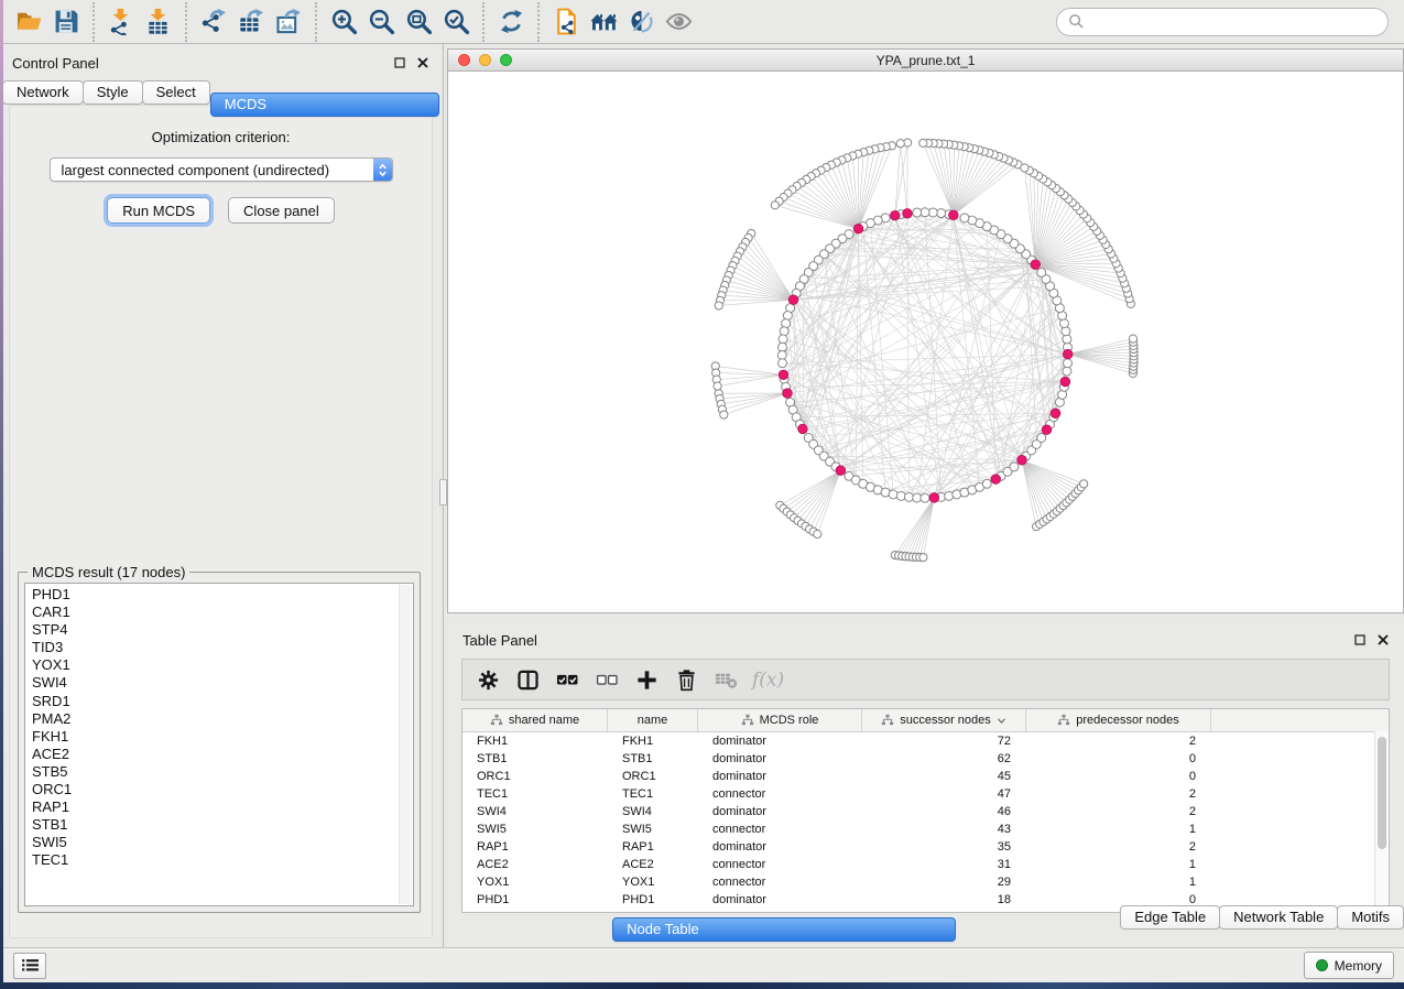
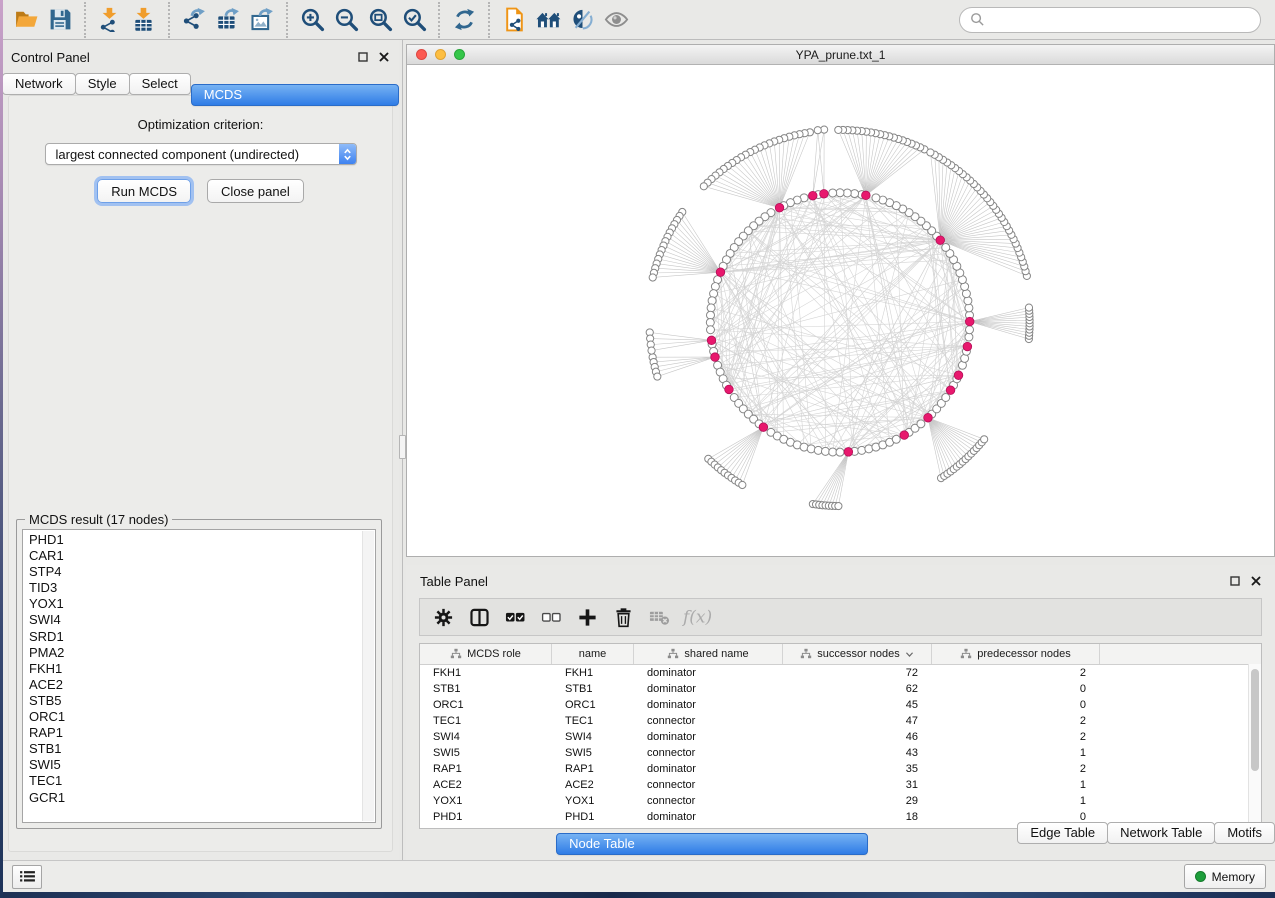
  Control Panel
  Network
  Style
  Select
  MCDS
  Optimization criterion:
  largest connected component (undirected)
  Run MCDS
  Close panel
  MCDS result (17 nodes)
  PHD1
  CAR1
  STP4
  TID3
  YOX1
  SWI4
  SRD1
  PMA2
  FKH1
  ACE2
  STB5
  ORC1
  RAP1
  STB1
  SWI5
  TEC1
+ GCR1
  YPA_prune.txt_1
  Table Panel
  f(x)
- shared name
+ MCDS role
  name
- MCDS role
+ shared name
  successor nodes
  predecessor nodes
  FKH1
  FKH1
  dominator
  72
  2
  STB1
  STB1
  dominator
  62
  0
  ORC1
  ORC1
  dominator
  45
  0
  TEC1
  TEC1
  connector
  47
  2
  SWI4
  SWI4
  dominator
  46
  2
  SWI5
  SWI5
  connector
  43
  1
  RAP1
  RAP1
  dominator
  35
  2
  ACE2
  ACE2
  connector
  31
  1
  YOX1
  YOX1
  connector
  29
  1
  PHD1
  PHD1
  dominator
  18
  0
  Node Table
  Edge Table
  Network Table
  Motifs
  Memory
